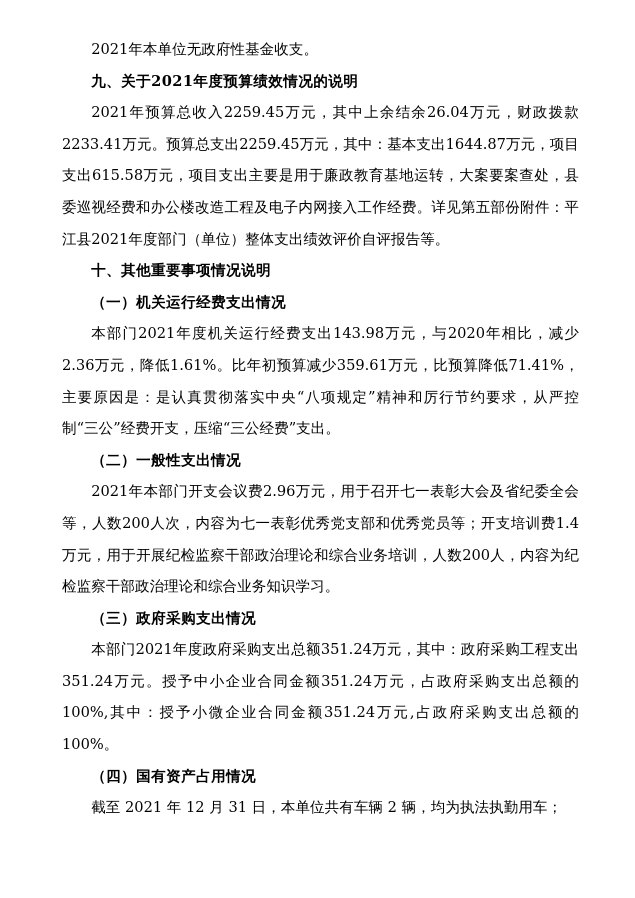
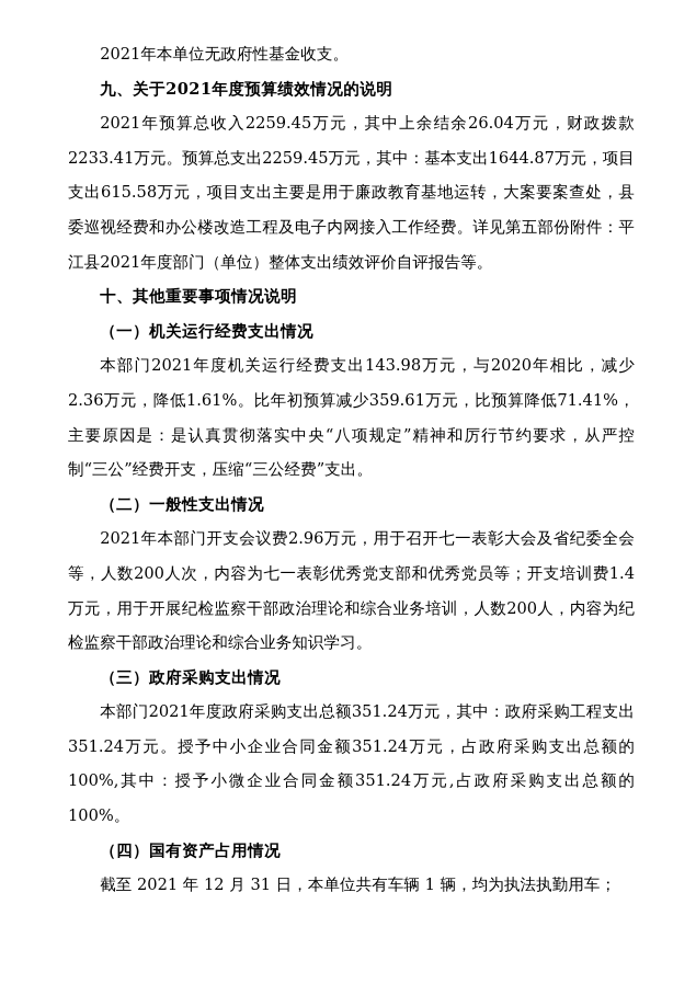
  2021年本单位无政府性基金收支。
  九、关于2021年度预算绩效情况的说明
  2021年预算总收入2259.45万元，其中上余结余26.04万元，财政拨款2233.41万元。预算总支出2259.45万元，其中：基本支出1644.87万元，项目支出615.58万元，项目支出主要是用于廉政教育基地运转，大案要案查处，县委巡视经费和办公楼改造工程及电子内网接入工作经费。详见第五部份附件：平江县2021年度部门（单位）整体支出绩效评价自评报告等。
  十、其他重要事项情况说明
  （一）机关运行经费支出情况
  本部门2021年度机关运行经费支出143.98万元，与2020年相比，减少2.36万元，降低1.61%。比年初预算减少359.61万元，比预算降低71.41%，主要原因是：是认真贯彻落实中央“八项规定”精神和厉行节约要求，从严控制“三公”经费开支，压缩“三公经费”支出。
  （二）一般性支出情况
  2021年本部门开支会议费2.96万元，用于召开七一表彰大会及省纪委全会等，人数200人次，内容为七一表彰优秀党支部和优秀党员等；开支培训费1.4万元，用于开展纪检监察干部政治理论和综合业务培训，人数200人，内容为纪检监察干部政治理论和综合业务知识学习。
  （三）政府采购支出情况
  本部门2021年度政府采购支出总额351.24万元，其中：政府采购工程支出351.24万元。授予中小企业合同金额351.24万元，占政府采购支出总额的100%,其中：授予小微企业合同金额351.24万元,占政府采购支出总额的100%。
  （四）国有资产占用情况
- 截至 2021 年 12 月 31 日，本单位共有车辆 2 辆，均为执法执勤用车；
+ 截至 2021 年 12 月 31 日，本单位共有车辆 1 辆，均为执法执勤用车；
